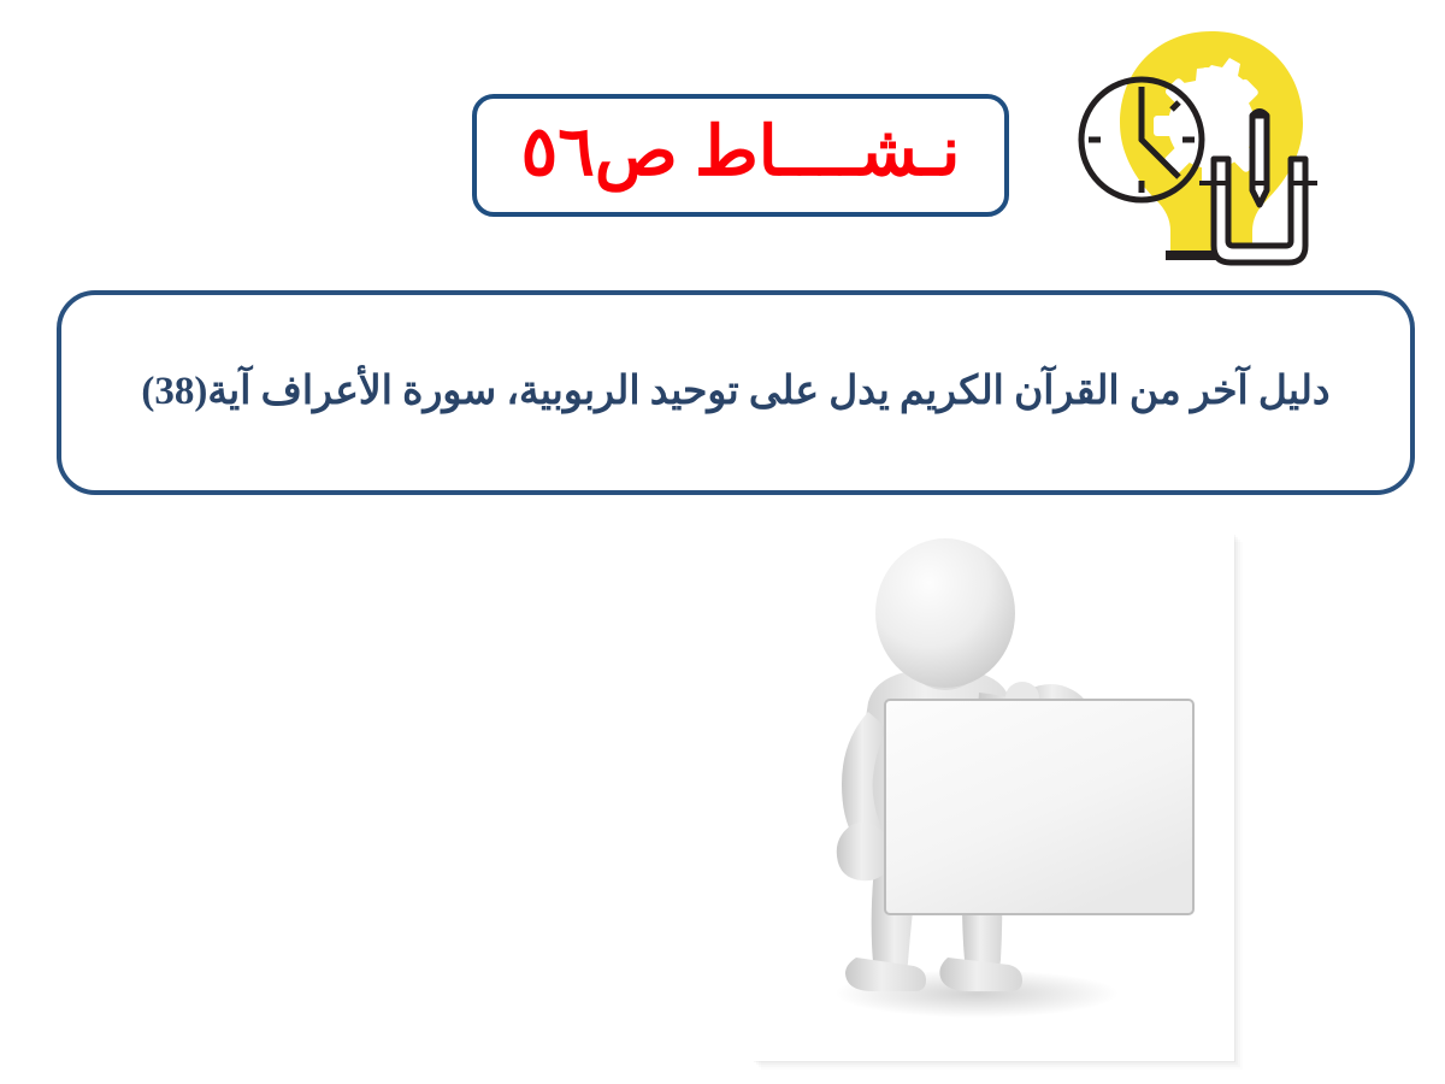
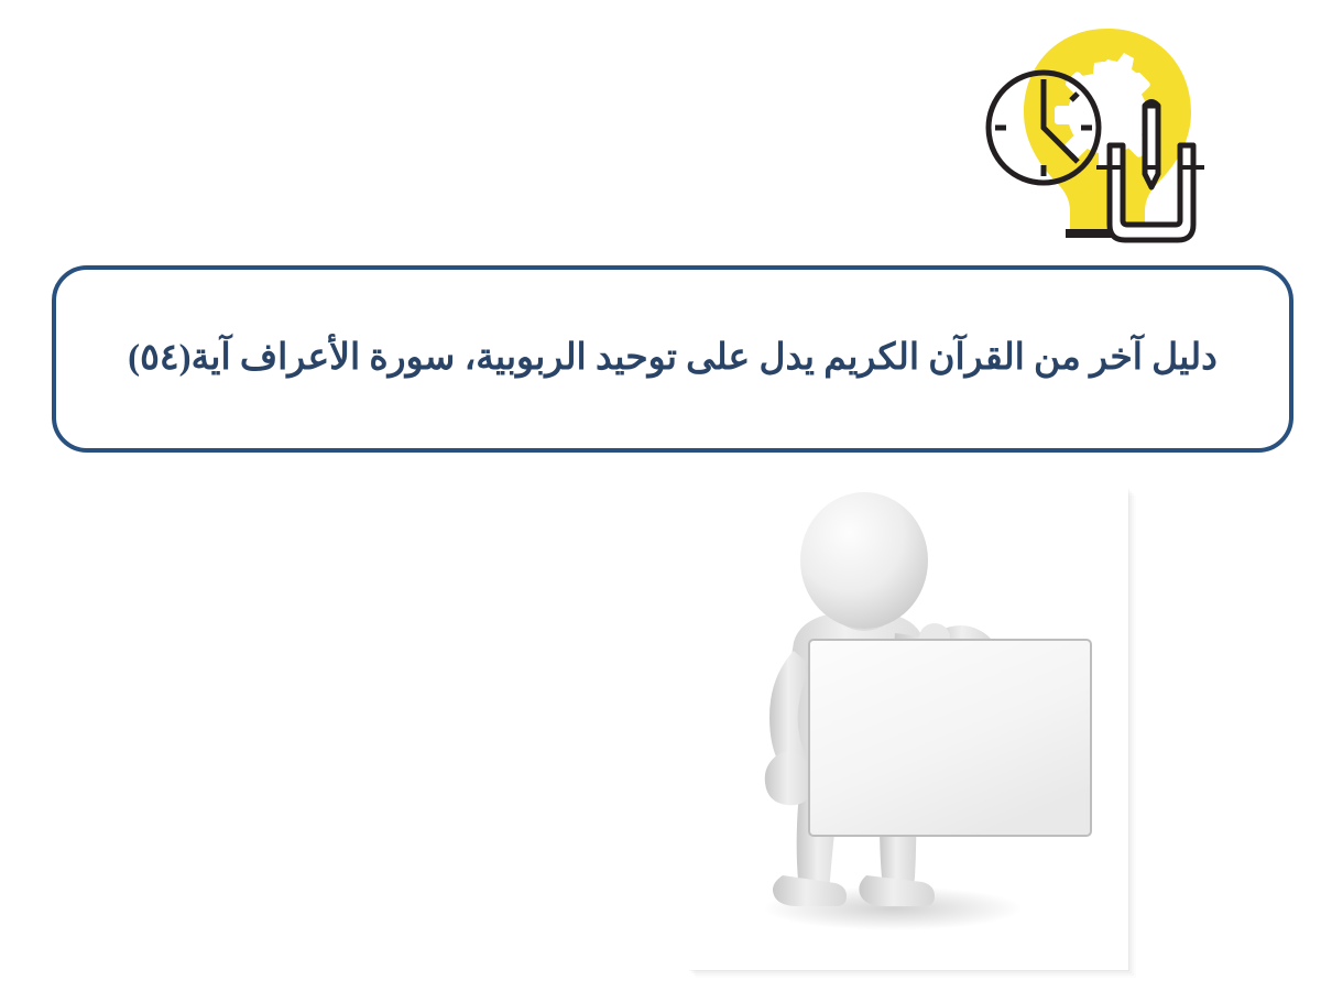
- نـشــــاط ص٥٦
- دليل آخر من القرآن الكريم يدل على توحيد الربوبية، سورة الأعراف آية(38)
+ دليل آخر من القرآن الكريم يدل على توحيد الربوبية، سورة الأعراف آية(٥٤)
